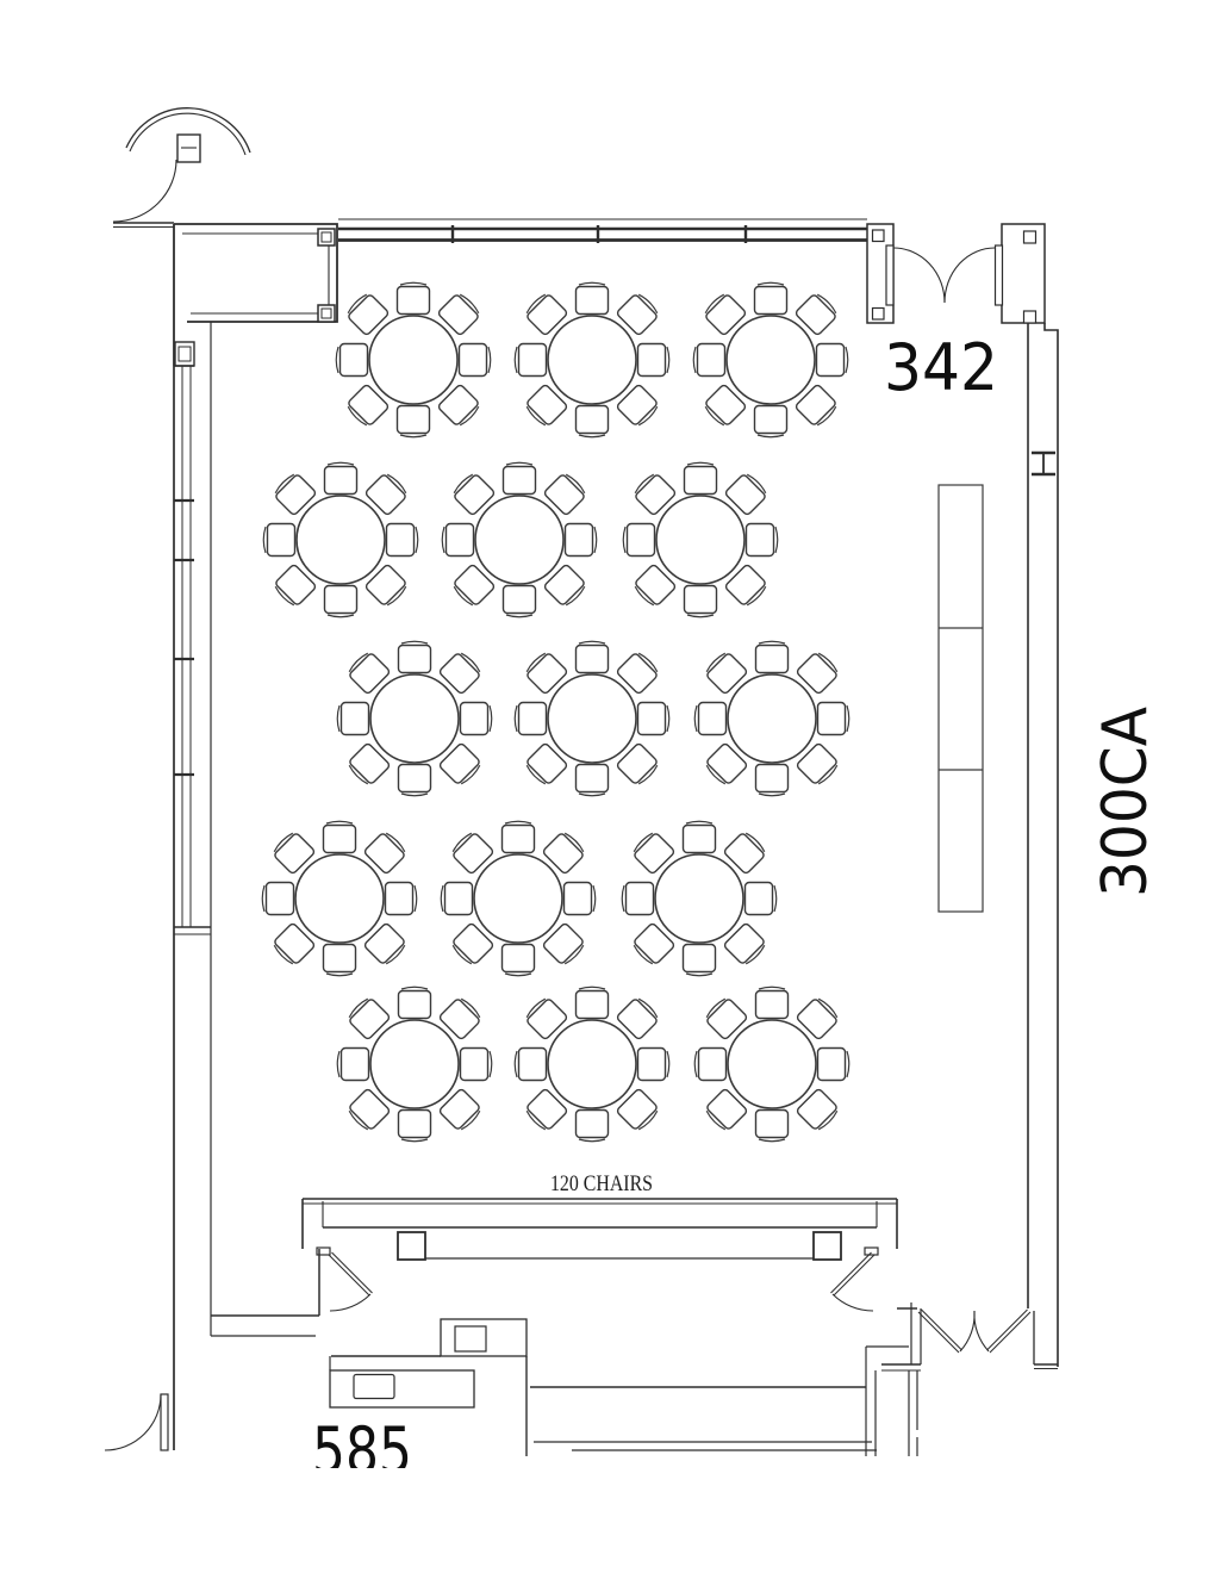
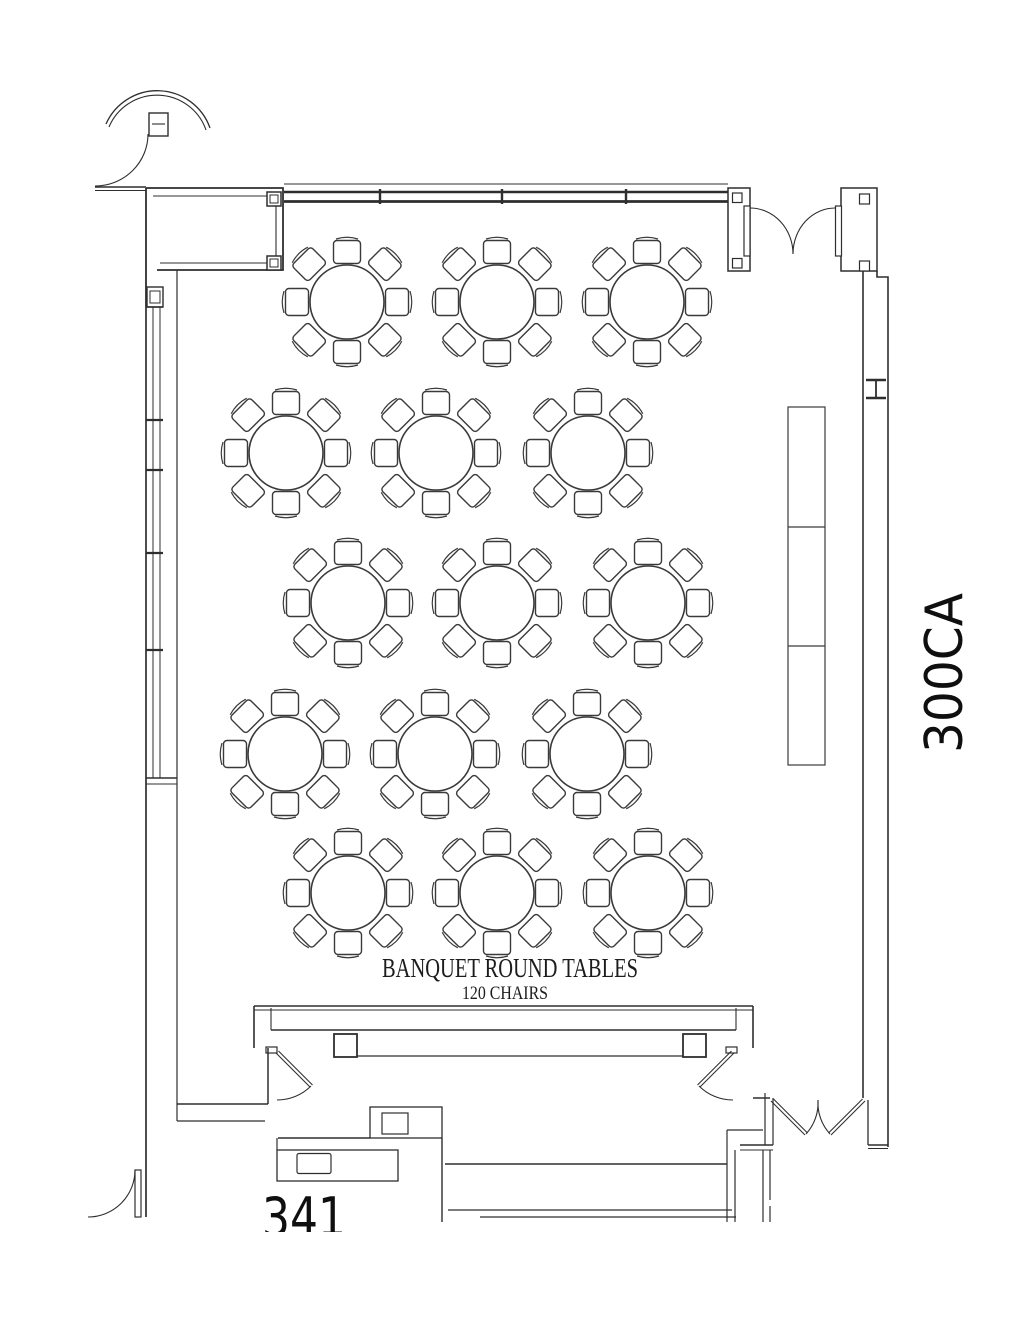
- 342
- 585
+ 341
+ BANQUET ROUND TABLES
  120 CHAIRS
